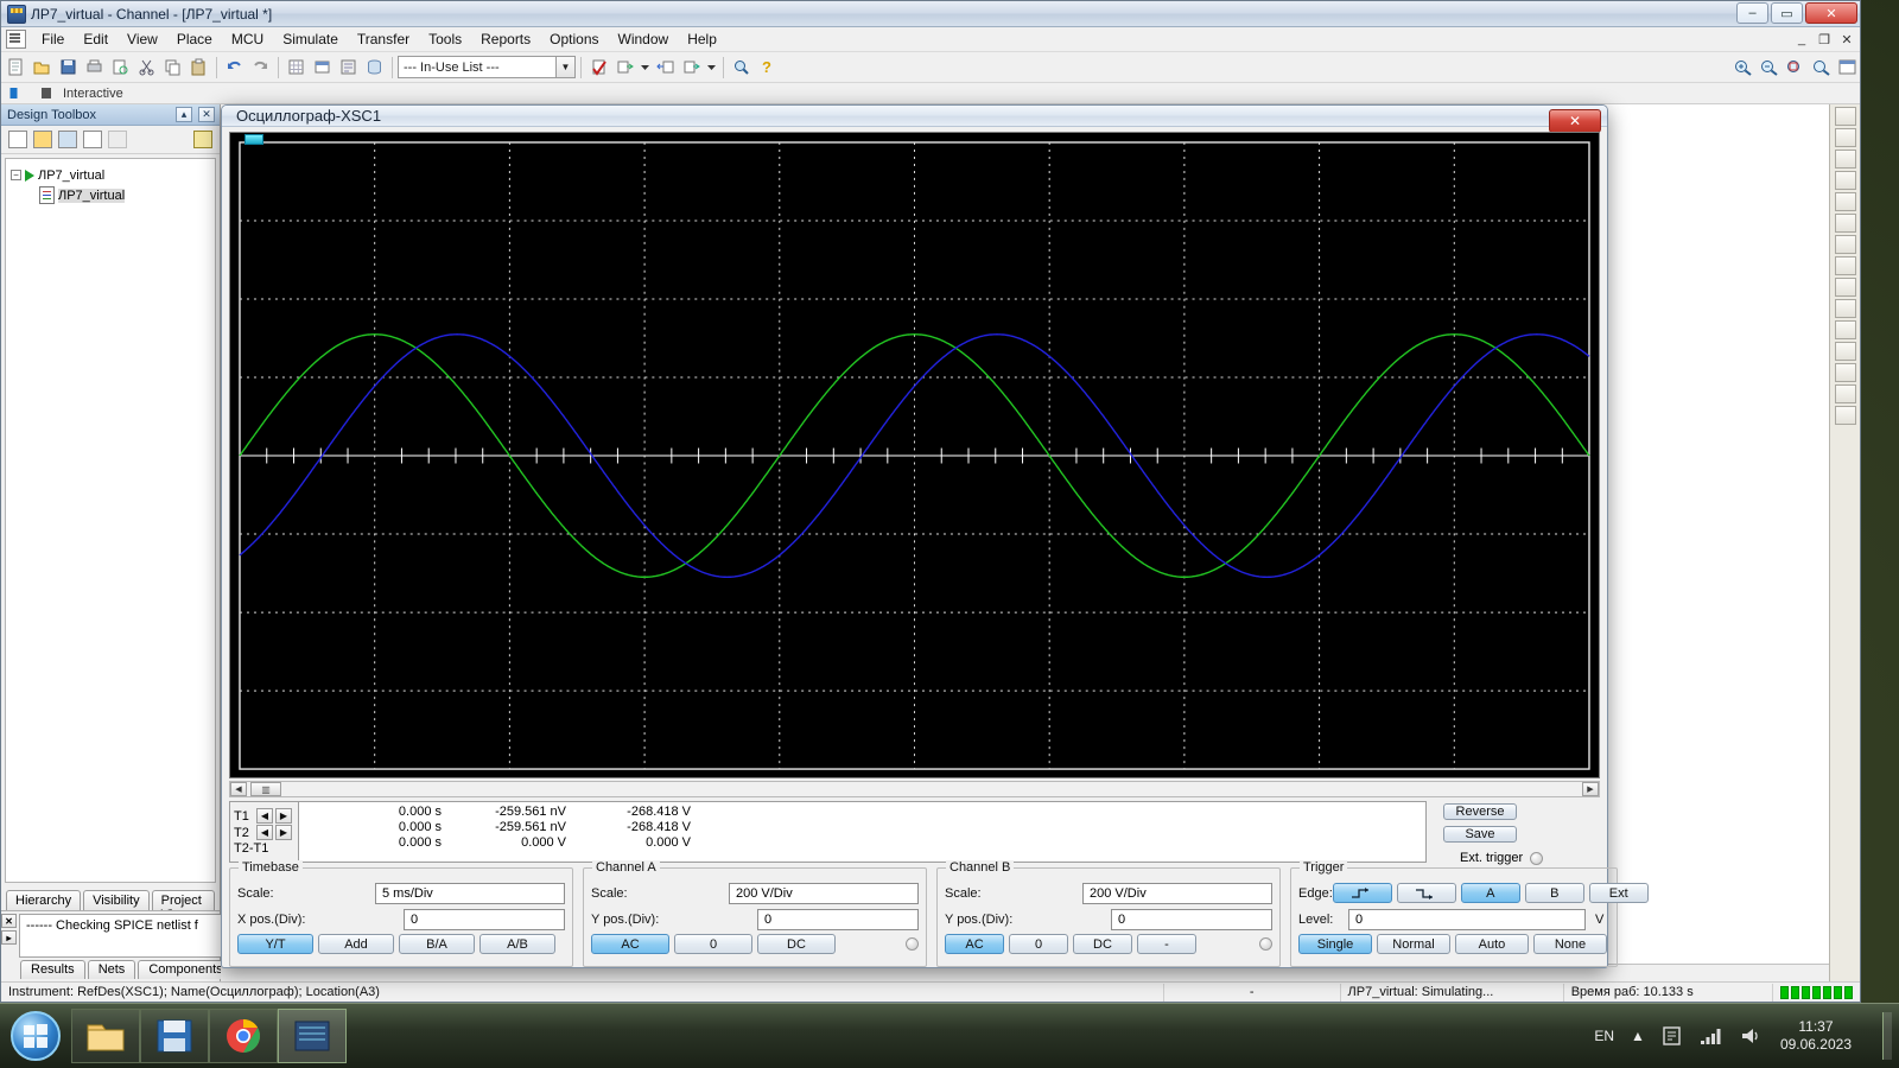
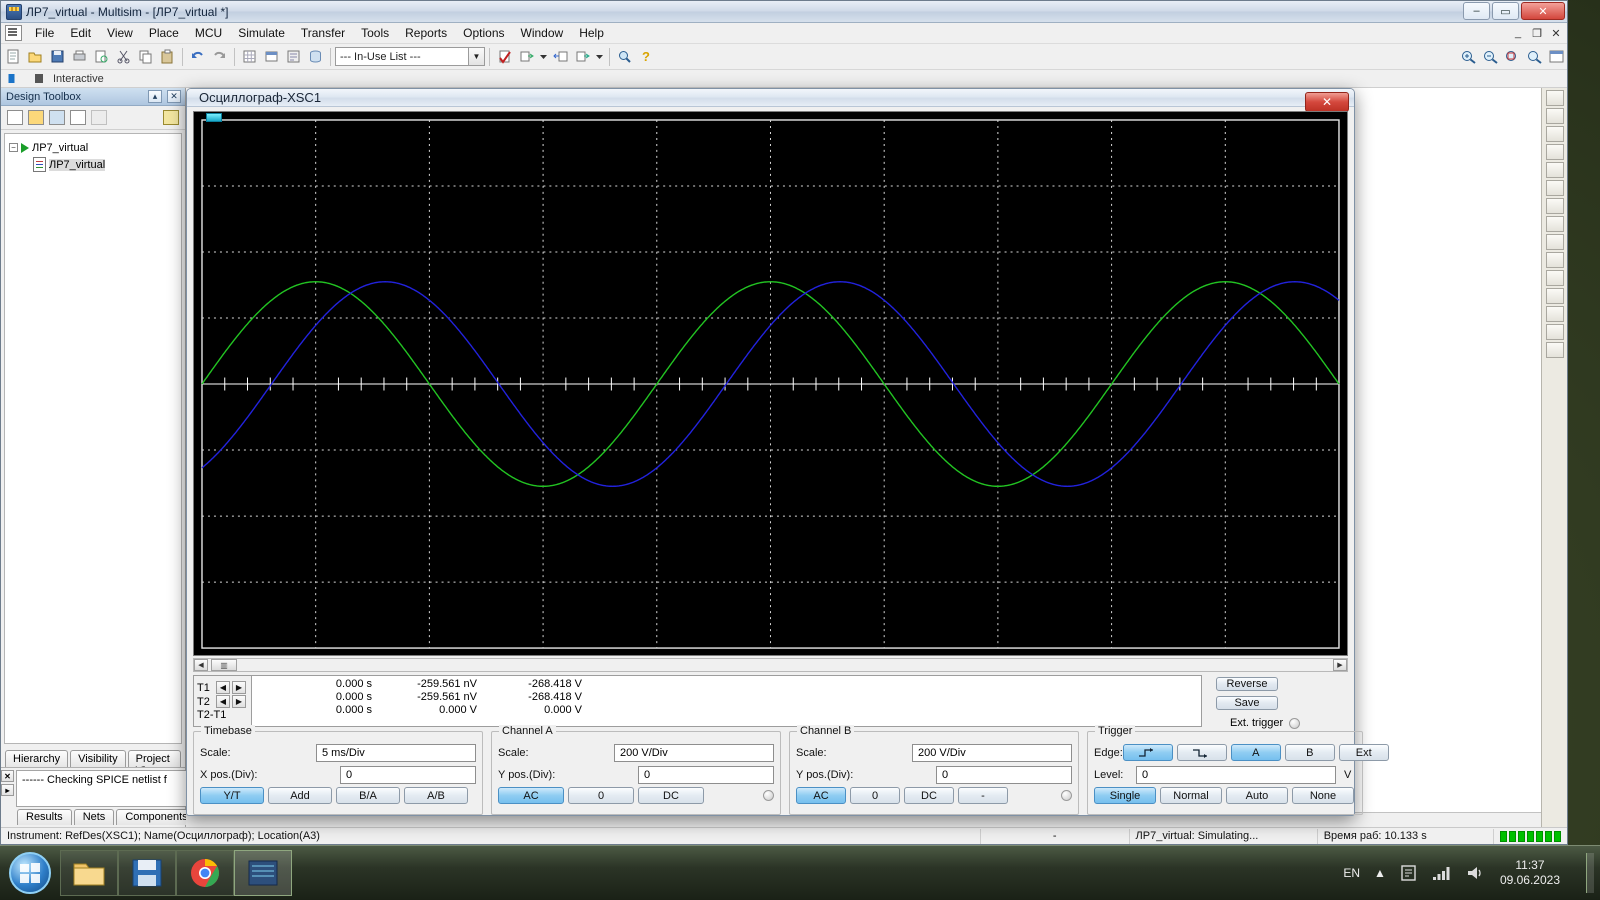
- ЛР7_virtual - Channel - [ЛР7_virtual *]
+ ЛР7_virtual - Multisim - [ЛР7_virtual *]
  –
  ▭
  ✕
  File
  Edit
  View
  Place
  MCU
  Simulate
  Transfer
  Tools
  Reports
  Options
  Window
  Help
  _
  ❐
  ✕
  --- In-Use List ---
  ▼
  ?
  Interactive
  Design Toolbox
  ▴
  ✕
  −
  ЛР7_virtual
  ЛР7_virtual
  Hierarchy
  Visibility
  ✕
  ▸
  ------ Checking SPICE netlist f
  Results
  Nets
  Components
  Instrument: RefDes(XSC1); Name(Осциллограф); Location(A3)
  -
  ЛР7_virtual: Simulating...
  Время раб: 10.133 s
  Осциллограф-XSC1
  ✕
  ▥
  T1
  ◀
  ▶
  T2
  ◀
  ▶
  T2-T1
  0.000 s
  -259.561 nV
  -268.418 V
  0.000 s
  -259.561 nV
  -268.418 V
  0.000 s
  0.000 V
  0.000 V
  Reverse
  Save
  Ext. trigger
  Timebase
  Scale:
  5 ms/Div
  X pos.(Div):
  0
  Y/T
  Add
  B/A
  A/B
  Channel A
  Scale:
  200 V/Div
  Y pos.(Div):
  0
  AC
  0
  DC
  Channel B
  Scale:
  200 V/Div
  Y pos.(Div):
  0
  AC
  0
  DC
  -
  Trigger
  Edge:
  A
  B
  Ext
  Level:
  0
  V
  Single
  Normal
  Auto
  None
  EN
  ▲
  11:37
  09.06.2023
